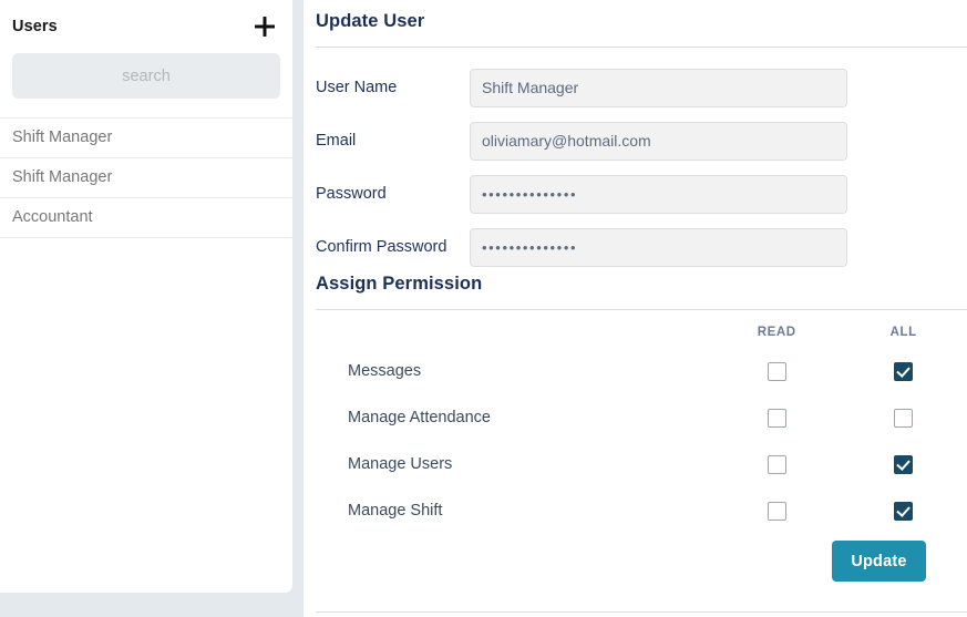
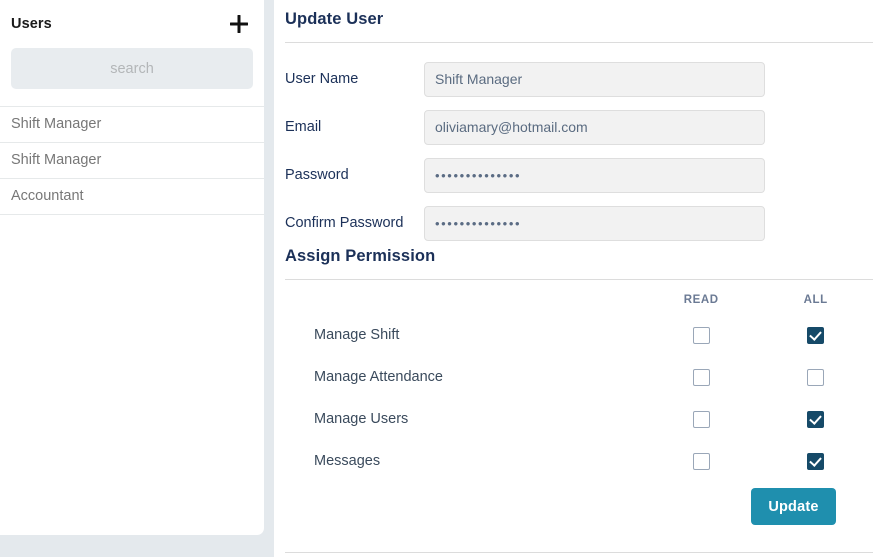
  Users
  search
  Shift Manager
  Shift Manager
  Accountant
  Update User
  User Name
  Shift Manager
  Email
  oliviamary@hotmail.com
  Password
  ••••••••••••••
  Confirm Password
  ••••••••••••••
  Assign Permission
  	READ	ALL
- Messages
+ Manage Shift
  Manage Attendance
  Manage Users
- Manage Shift
+ Messages
  Update
